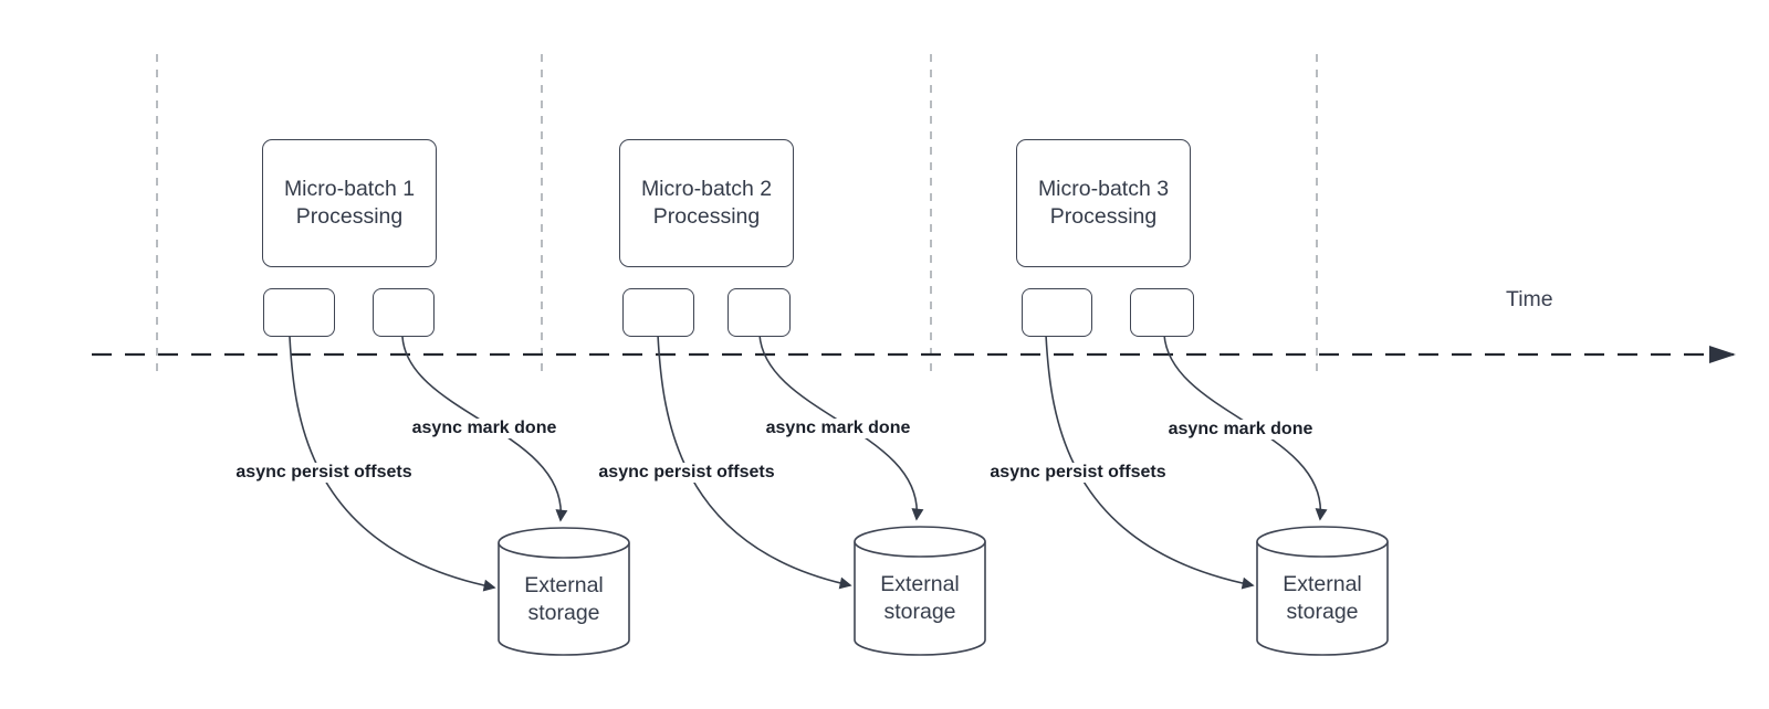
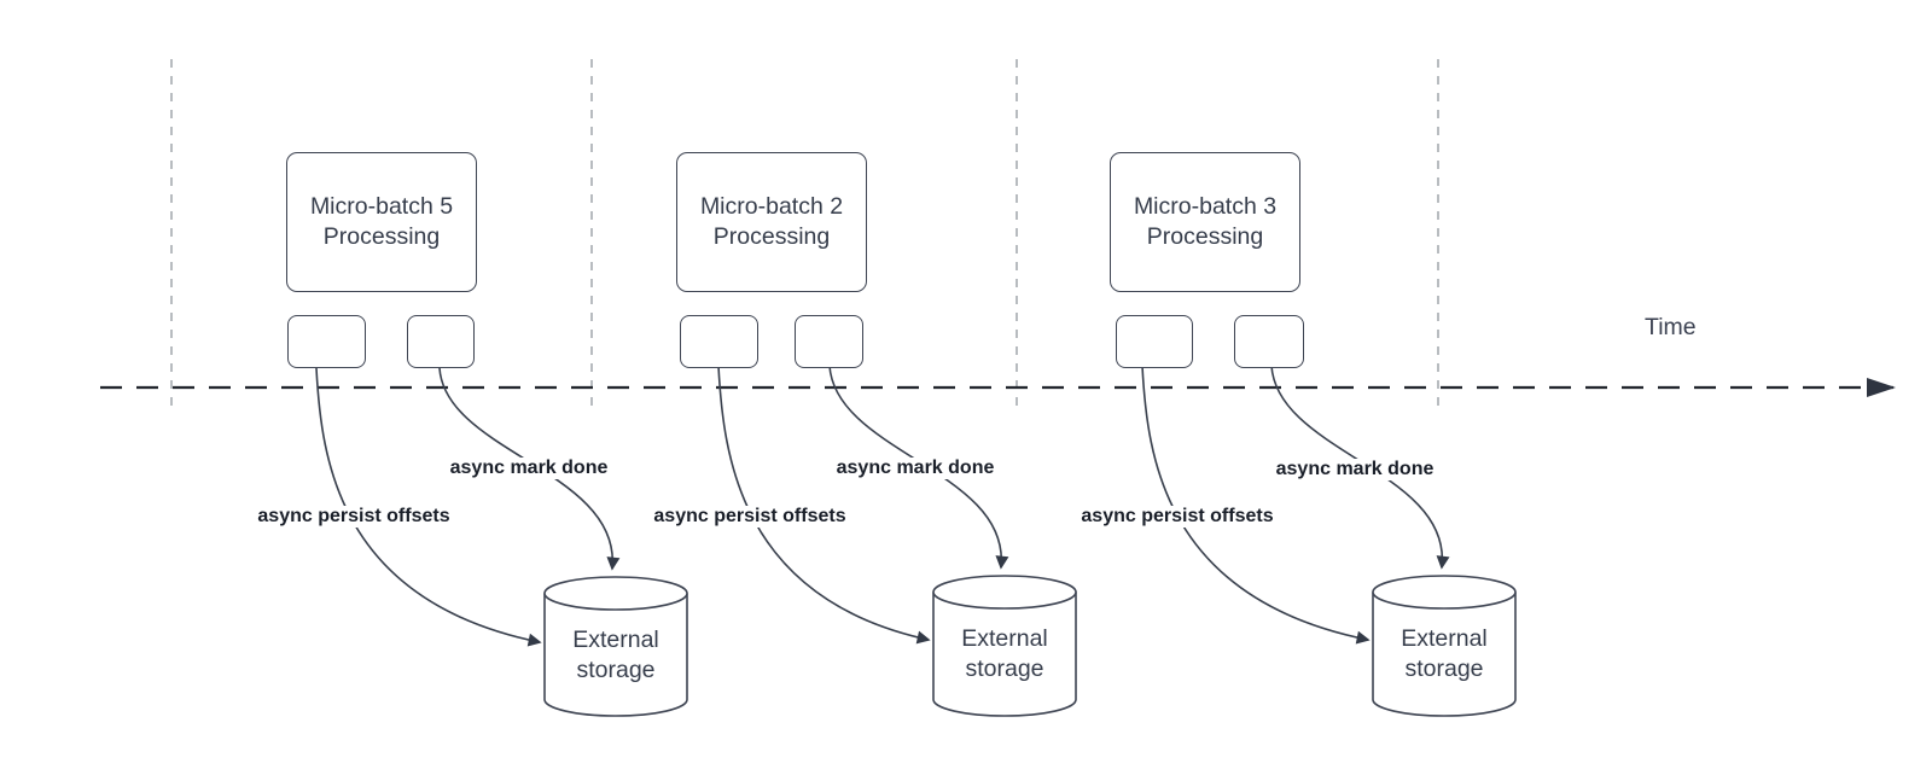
- Micro-batch 1
+ Micro-batch 5
  Processing
  async persist offsets
  async mark done
  External storage
  Micro-batch 2
  Processing
  async persist offsets
  async mark done
  External storage
  Micro-batch 3
  Processing
  async persist offsets
  async mark done
  External storage
  Time
